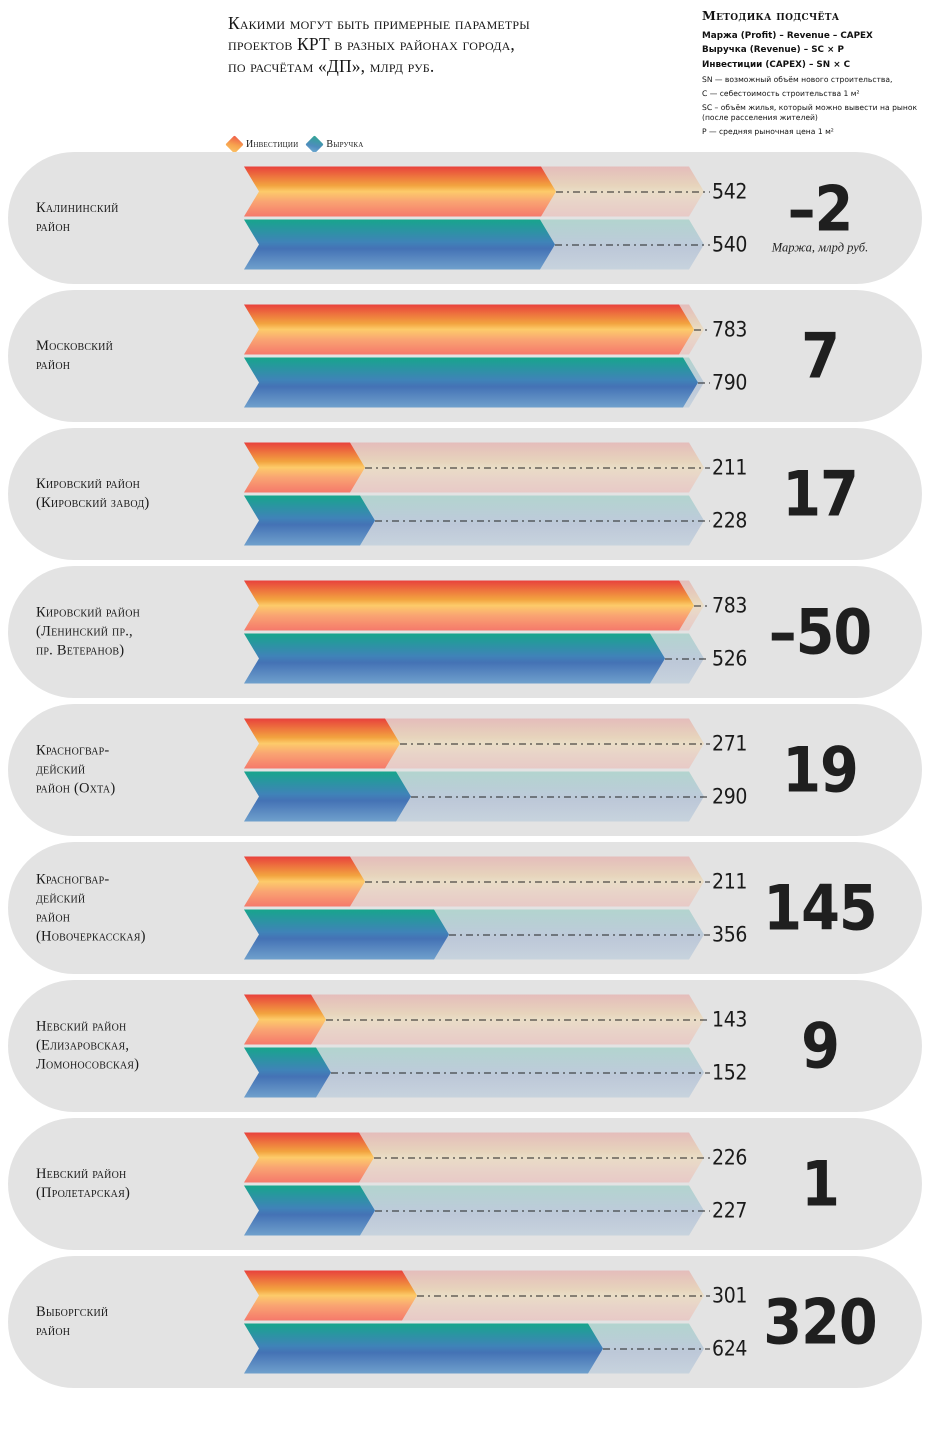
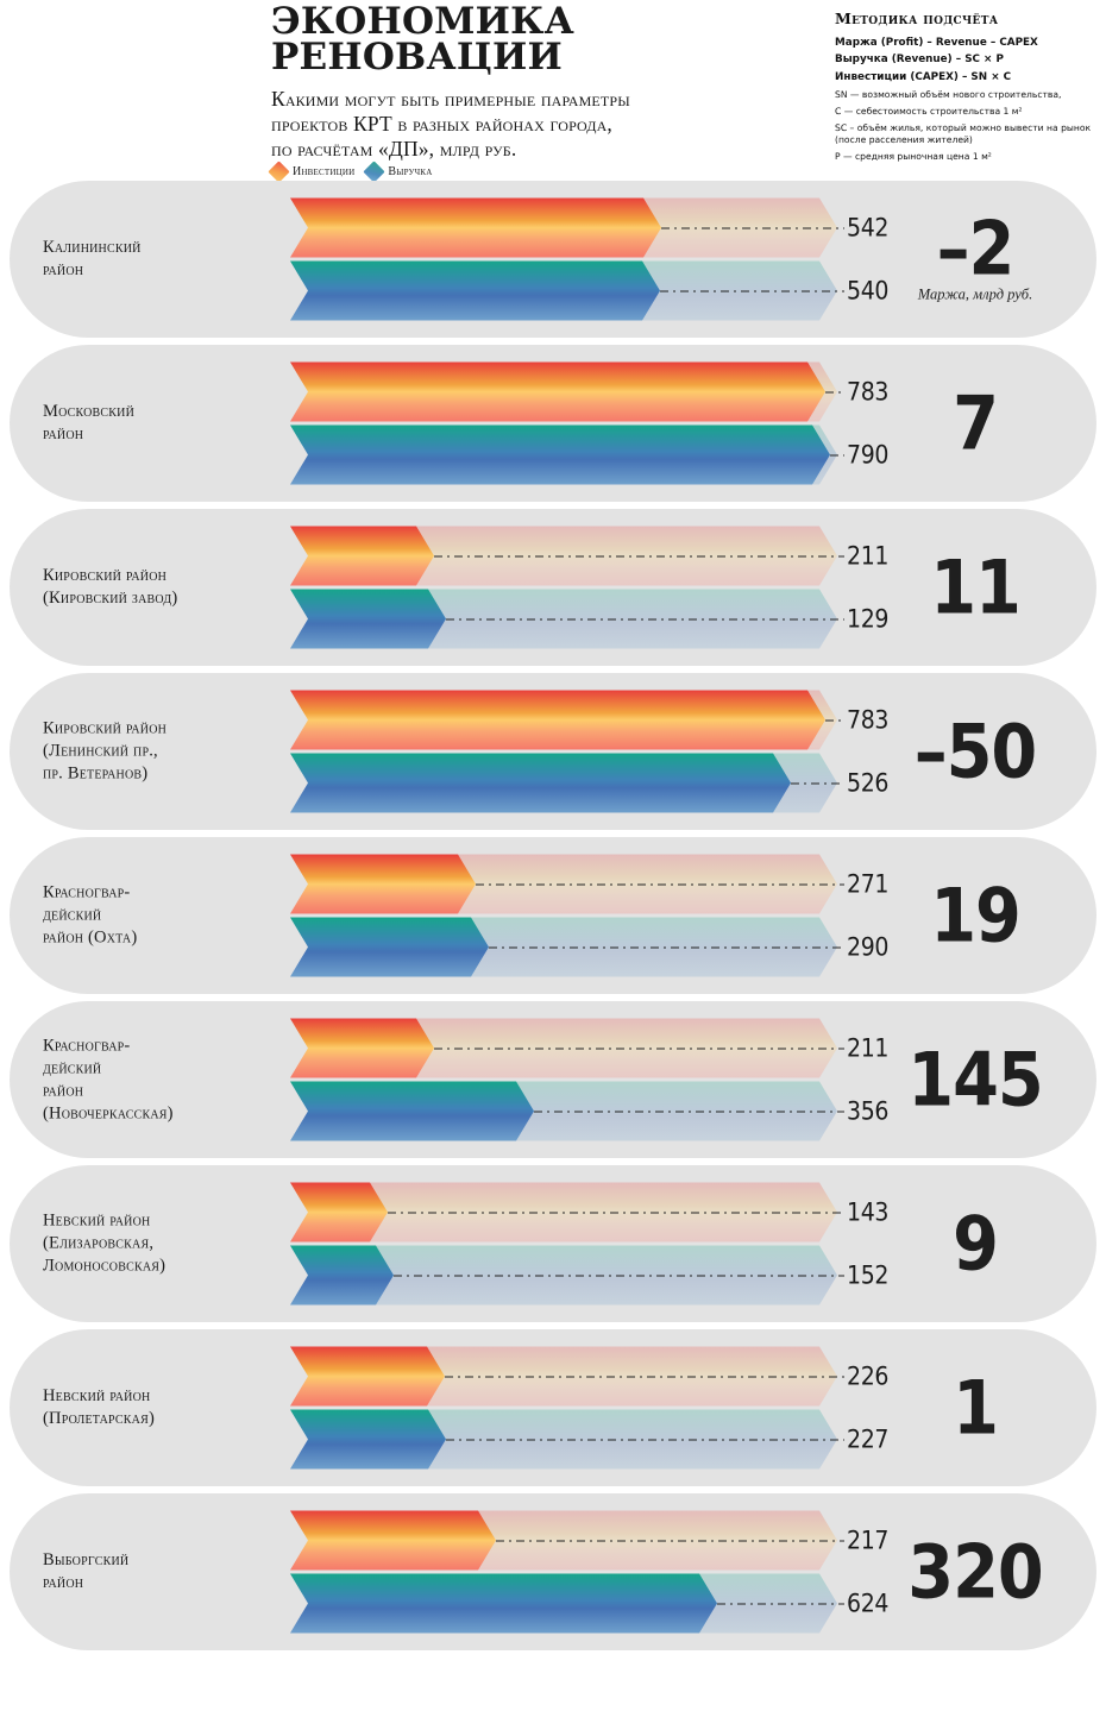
+ ЭКОНОМИКА
+ РЕНОВАЦИИ
  Какими могут быть примерные параметры
  проектов КРТ в разных районах города,
  по расчётам «ДП», млрд руб.
  Инвестиции
  Выручка
  Методика подсчёта
  Маржа (Profit) – Revenue – CAPEX
  Выручка (Revenue) – SC × P
  Инвестиции (CAPEX) – SN × C
  SN — возможный объём нового строительства,
  C — себестоимость строительства 1 м²
  SC – объём жилья, который можно вывести на рынок (после расселения жителей)
  P — средняя рыночная цена 1 м²
  Калининский
  район
  542
  540
  –2
  Маржа, млрд руб.
  Московский
  район
  783
  790
  7
  Кировский район
  (Кировский завод)
  211
- 228
+ 129
- 17
+ 11
  Кировский район
  (Ленинский пр.,
  пр. Ветеранов)
  783
  526
  –50
  Красногвар-
  дейский
  район (Охта)
  271
  290
  19
  Красногвар-
  дейский
  район
  (Новочеркасская)
  211
  356
  145
  Невский район
  (Елизаровская,
  Ломоносовская)
  143
  152
  9
  Невский район
  (Пролетарская)
  226
  227
  1
  Выборгский
  район
- 301
+ 217
  624
  320
